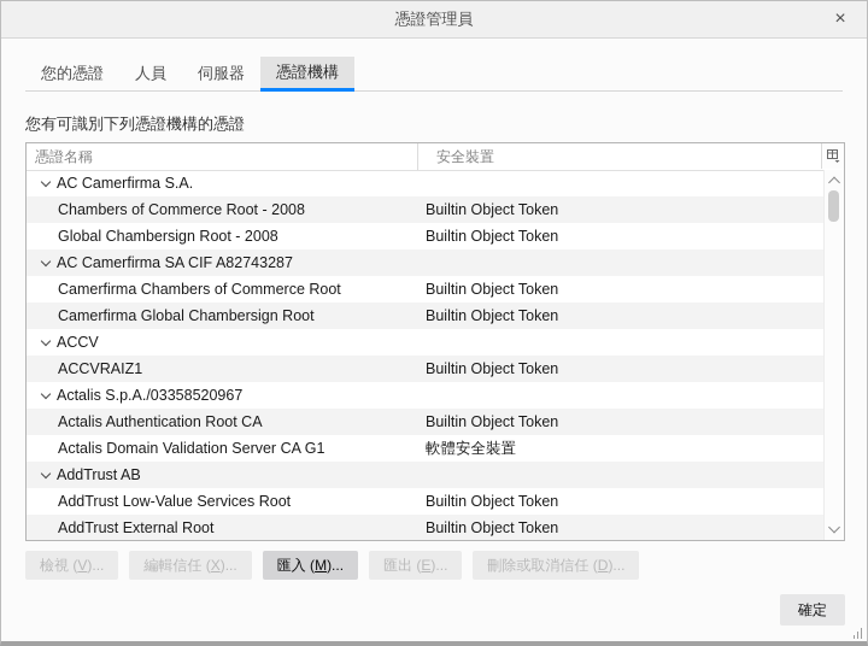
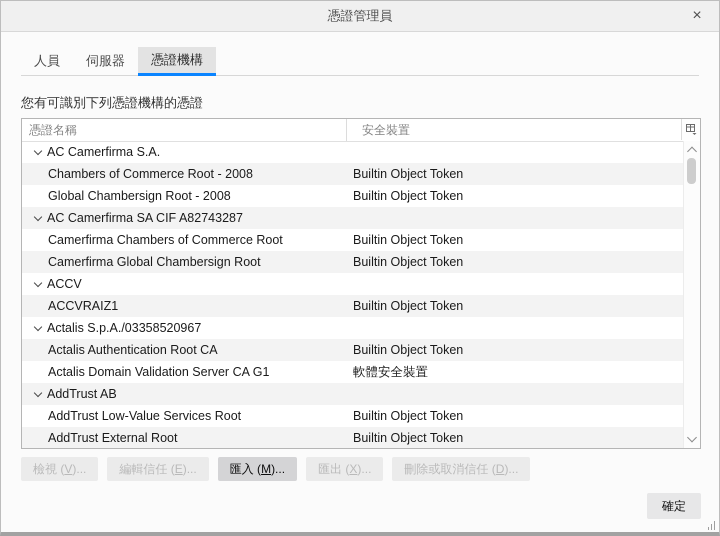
  憑證管理員
  ×
- 您的憑證
  人員
  伺服器
  憑證機構
  您有可識別下列憑證機構的憑證
  憑證名稱
  安全裝置
  AC Camerfirma S.A.
  Chambers of Commerce Root - 2008
  Builtin Object Token
  Global Chambersign Root - 2008
  Builtin Object Token
  AC Camerfirma SA CIF A82743287
  Camerfirma Chambers of Commerce Root
  Builtin Object Token
  Camerfirma Global Chambersign Root
  Builtin Object Token
  ACCV
  ACCVRAIZ1
  Builtin Object Token
  Actalis S.p.A./03358520967
  Actalis Authentication Root CA
  Builtin Object Token
  Actalis Domain Validation Server CA G1
  軟體安全裝置
  AddTrust AB
  AddTrust Low-Value Services Root
  Builtin Object Token
  AddTrust External Root
  Builtin Object Token
  檢視 (V)...
- 編輯信任 (X)...
+ 編輯信任 (E)...
  匯入 (M)...
- 匯出 (E)...
+ 匯出 (X)...
  刪除或取消信任 (D)...
  確定
